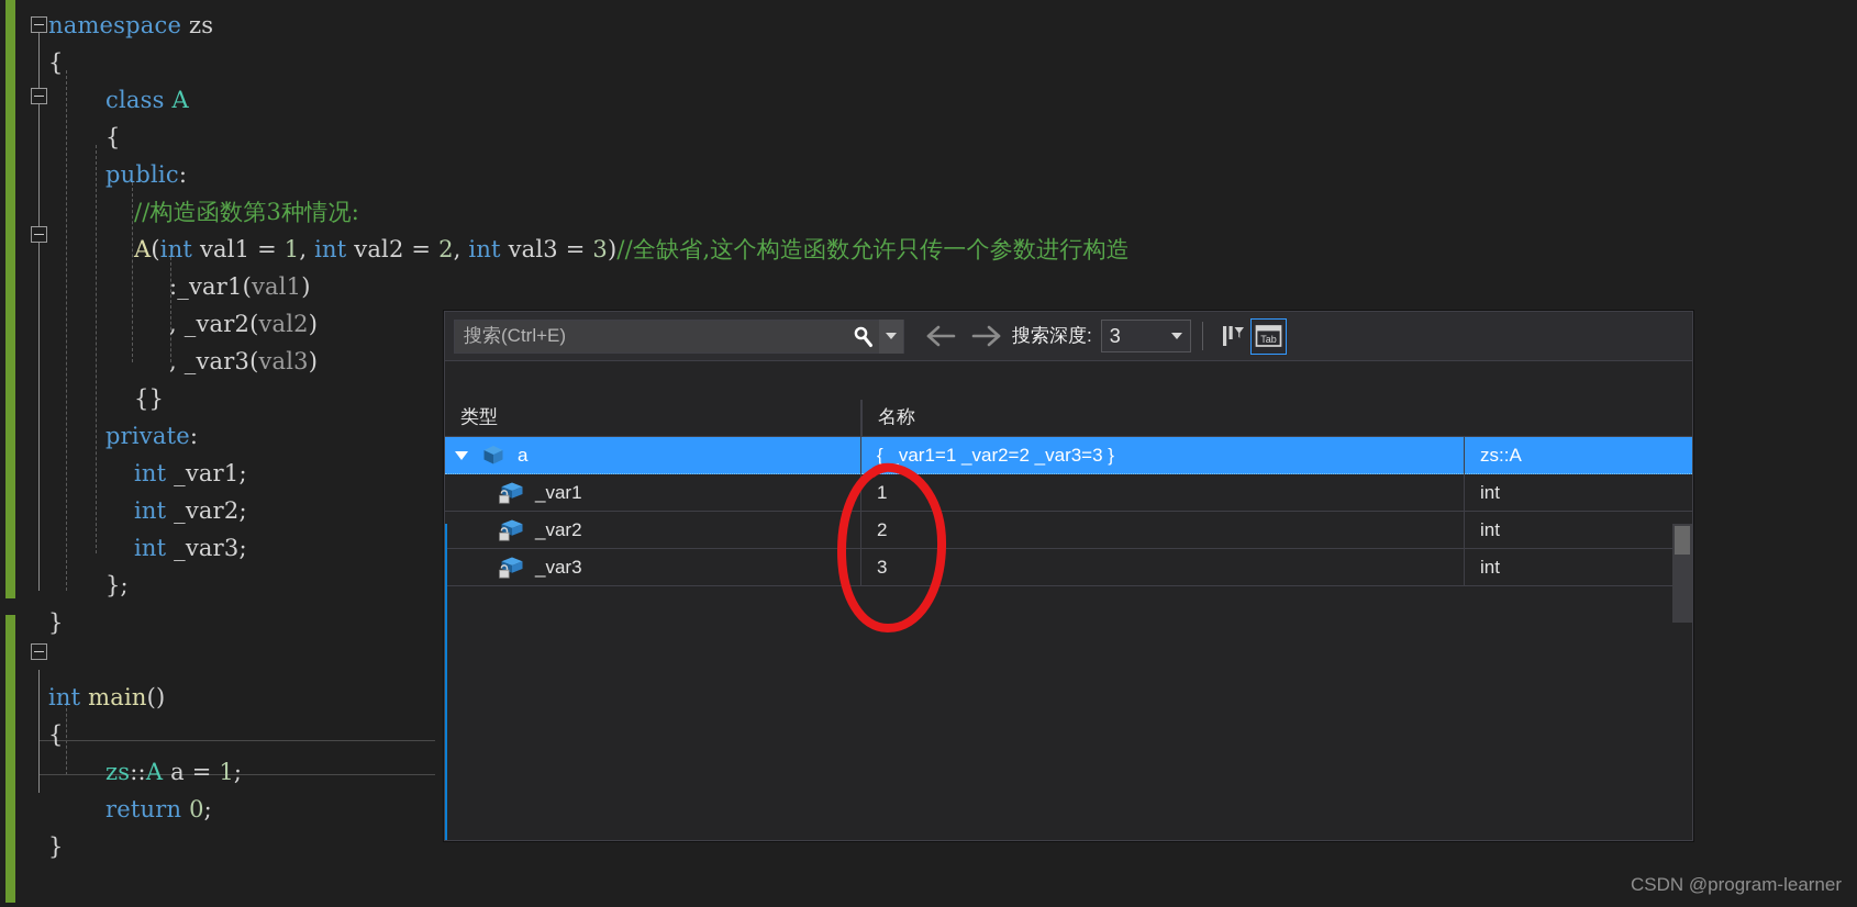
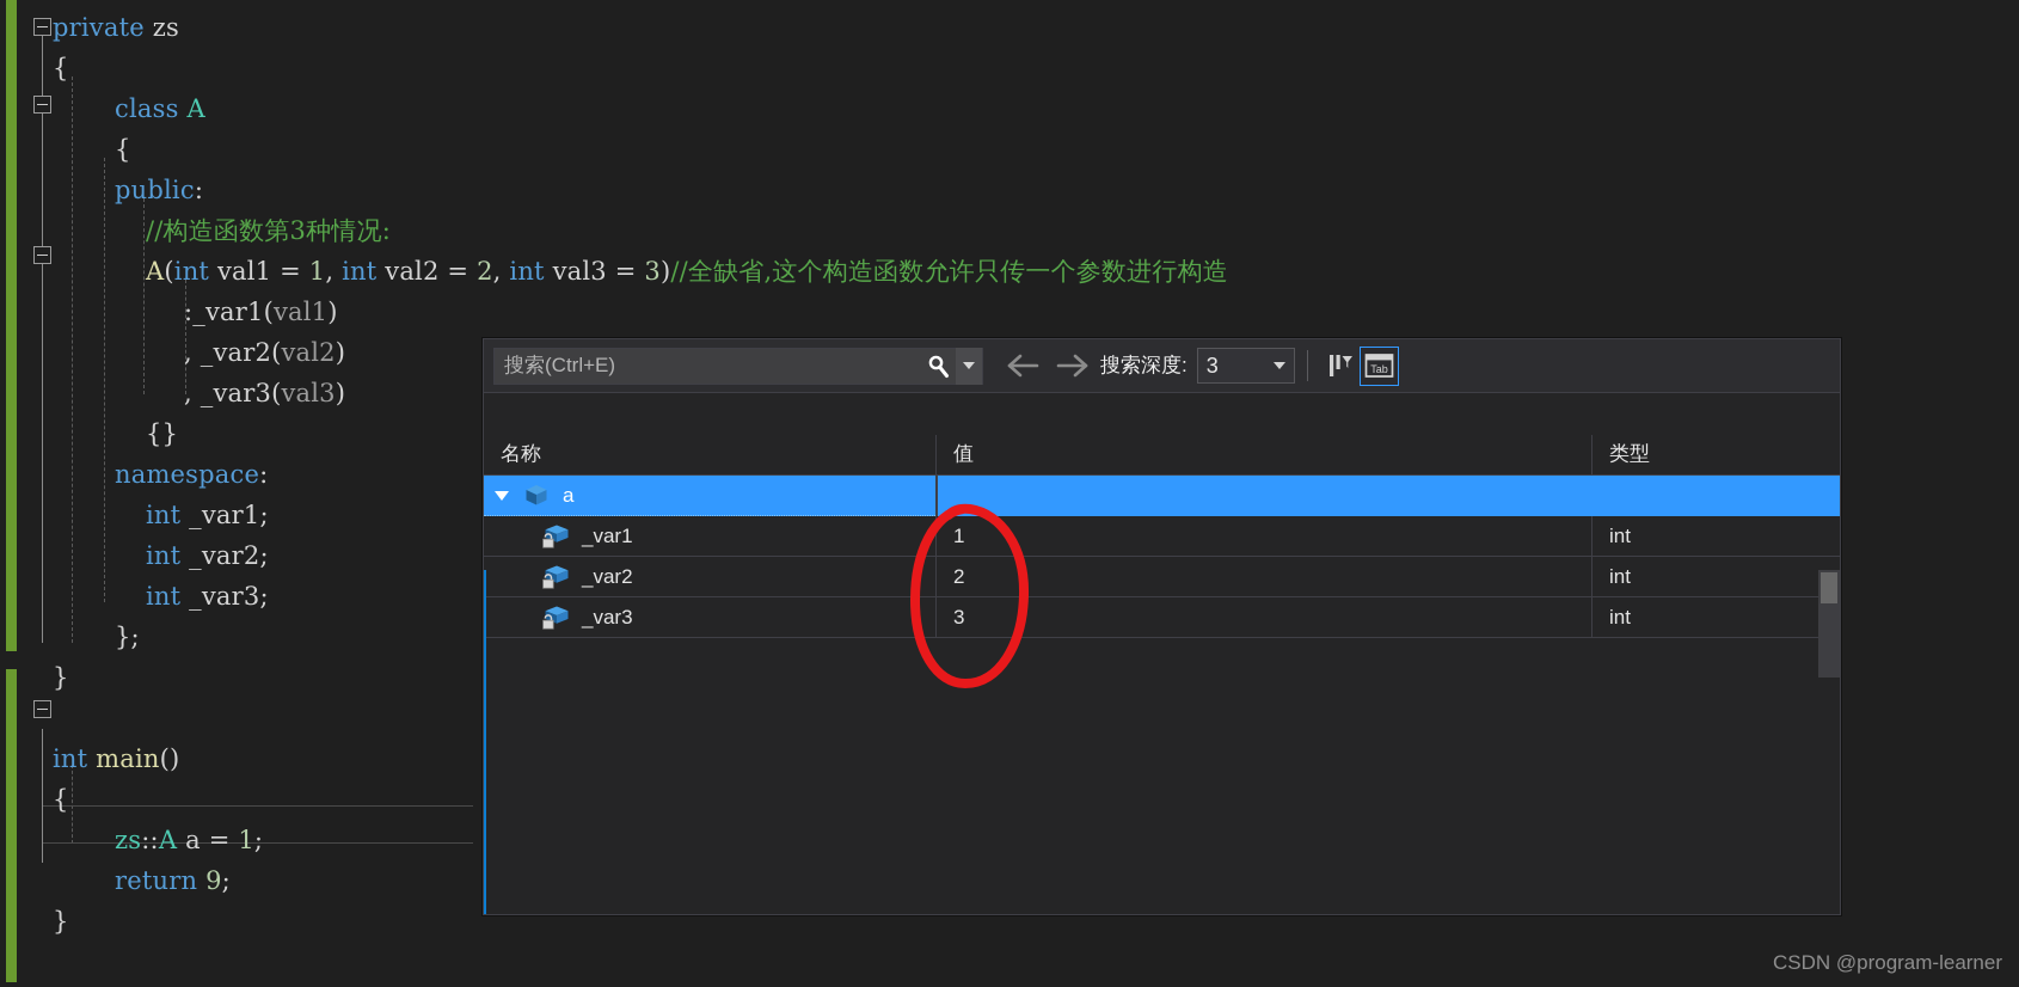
- namespace zs
+ private zs
  {
  class A
  {
  public:
  //构造函数第3种情况:
  A(int val1 = 1, int val2 = 2, int val3 = 3)//全缺省,这个构造函数允许只传一个参数进行构造
  :_var1(val1)
  , _var2(val2)
  , _var3(val3)
  {}
- private:
+ namespace:
  int _var1;
  int _var2;
  int _var3;
  };
  }
  int main()
  {
  zs::A a = 1;
- return 0;
+ return 9;
  }
  搜索(Ctrl+E)
  搜索深度:
  3
  Tab
- 类型
+ 名称
+ 值
- 名称
+ 类型
  a
- { _var1=1 _var2=2 _var3=3 }
- zs::A
  _var1
  1
  int
  _var2
  2
  int
  _var3
  3
  int
  CSDN @program-learner
